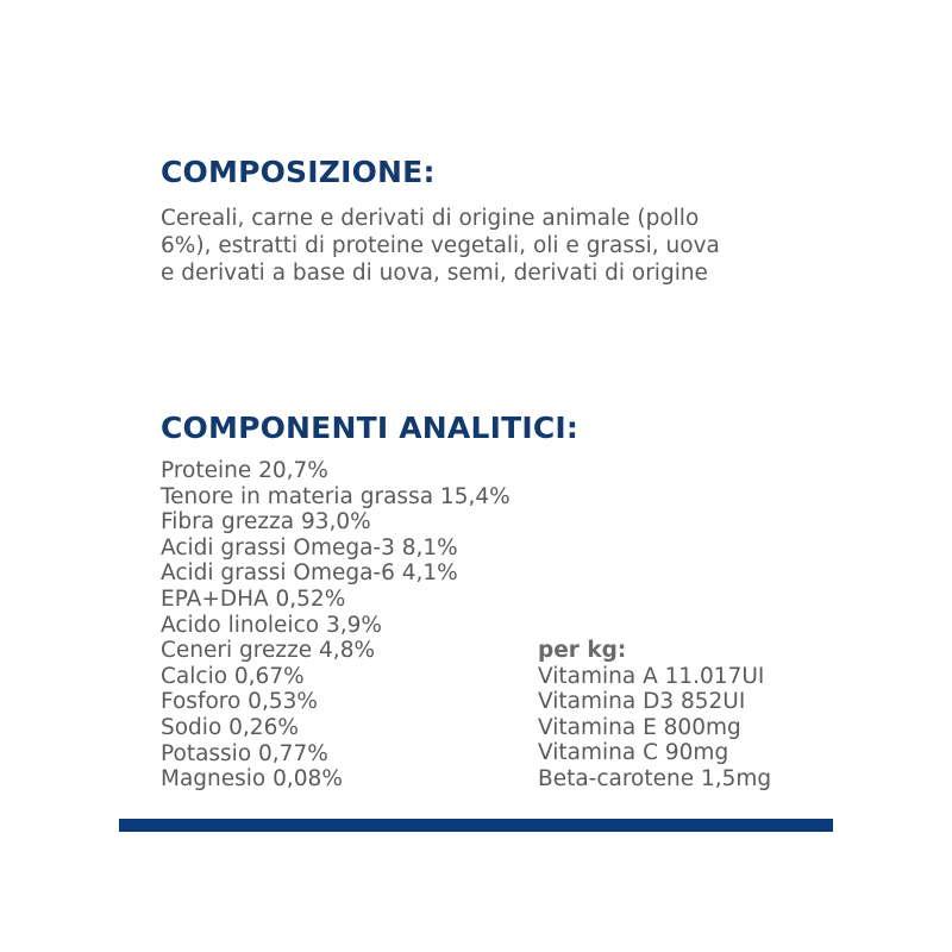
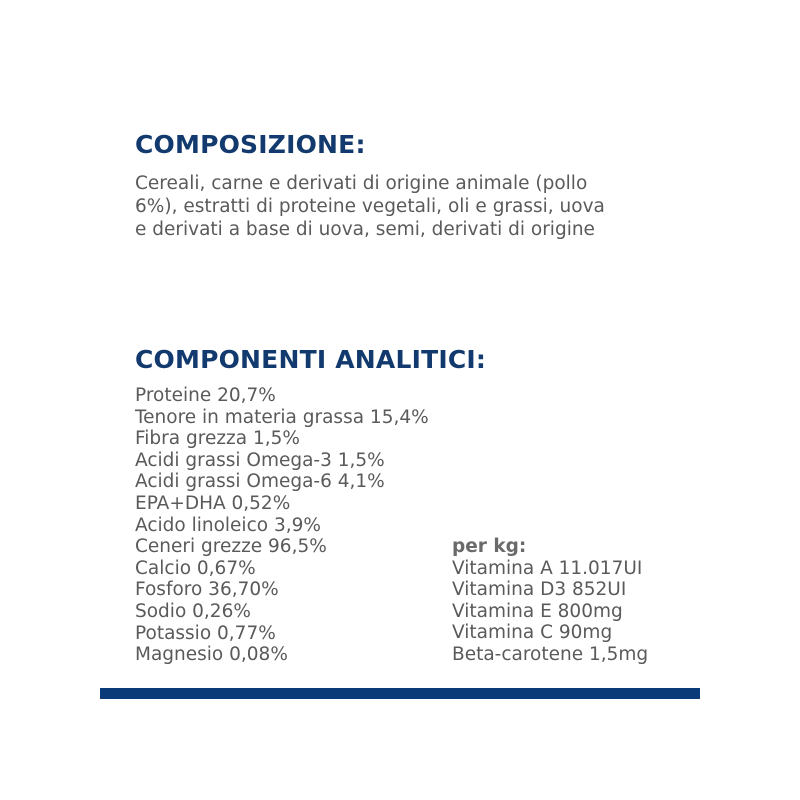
  COMPOSIZIONE:
  Cereali, carne e derivati di origine animale (pollo
  6%), estratti di proteine vegetali, oli e grassi, uova
  e derivati a base di uova, semi, derivati di origine
  COMPONENTI ANALITICI:
  Proteine 20,7%
  Tenore in materia grassa 15,4%
- Fibra grezza 93,0%
+ Fibra grezza 1,5%
- Acidi grassi Omega-3 8,1%
+ Acidi grassi Omega-3 1,5%
  Acidi grassi Omega-6 4,1%
  EPA+DHA 0,52%
  Acido linoleico 3,9%
- Ceneri grezze 4,8%
+ Ceneri grezze 96,5%
  Calcio 0,67%
- Fosforo 0,53%
+ Fosforo 36,70%
  Sodio 0,26%
  Potassio 0,77%
  Magnesio 0,08%
  per kg:
  Vitamina A 11.017UI
  Vitamina D3 852UI
  Vitamina E 800mg
  Vitamina C 90mg
  Beta-carotene 1,5mg
